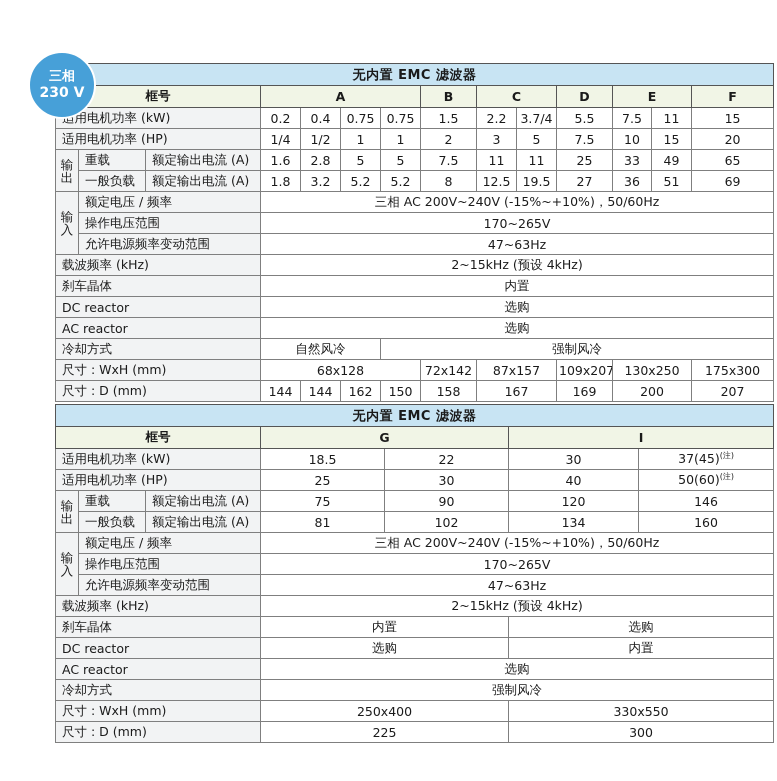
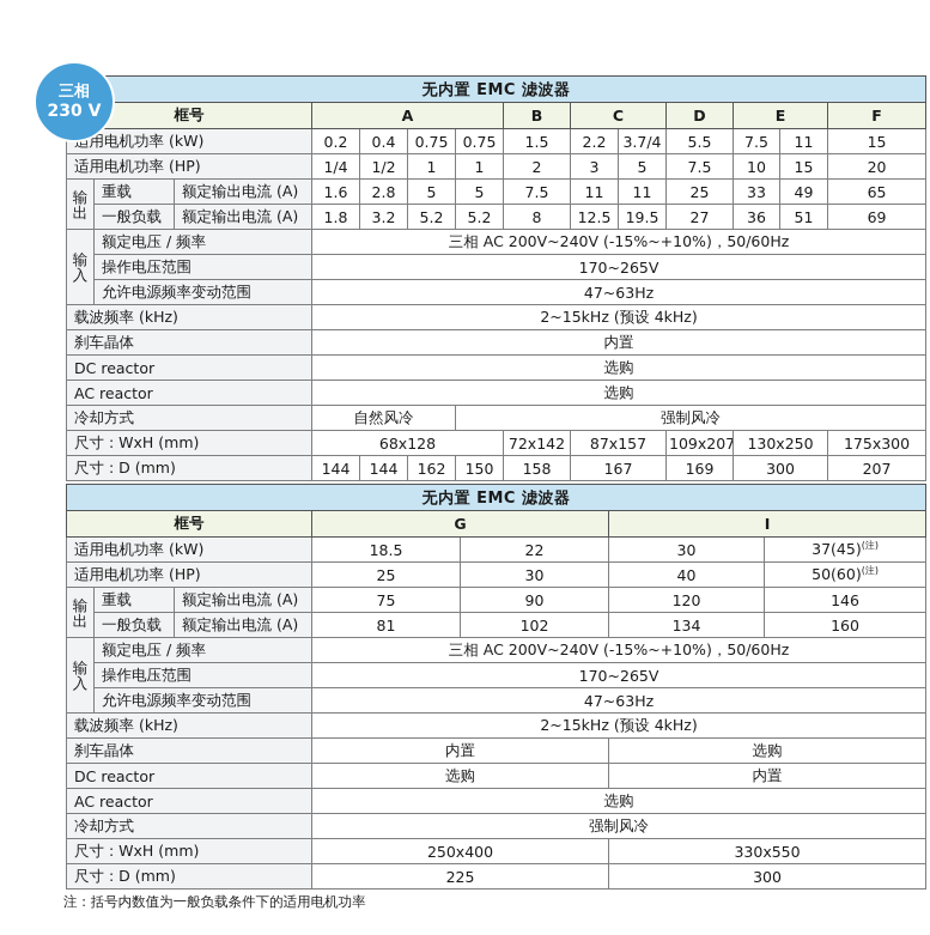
  无内置 EMC 滤波器
  框号	A	B	C	D	E	F
  用电机功率 (kW)	0.2	0.4	0.75	0.75	1.5	2.2	3.7/4	5.5	7.5	11	15
  适用电机功率 (HP)	1/4	1/2	1	1	2	3	5	7.5	10	15	20
  输 出	重载	额定输出电流 (A)	1.6	2.8	5	5	7.5	11	11	25	33	49	65
  一般负载	额定输出电流 (A)	1.8	3.2	5.2	5.2	8	12.5	19.5	27	36	51	69
  输 入	额定电压 / 频率	三相 AC 200V~240V (-15%~+10%)，50/60Hz
  操作电压范围	170~265V
  允许电源频率变动范围	47~63Hz
  载波频率 (kHz)	2~15kHz (预设 4kHz)
  刹车晶体	内置
  DC reactor	选购
  AC reactor	选购
  冷却方式	自然风冷	强制风冷
  尺寸 : WxH (mm)	68x128	72x142	87x157	109x207	130x250	175x300
- 尺寸 : D (mm)	144	144	162	150	158	167	169	200	207
+ 尺寸 : D (mm)	144	144	162	150	158	167	169	300	207
  无内置 EMC 滤波器
  框号	G	I
  适用电机功率 (kW)	18.5	22	30	37(45)(注)
  适用电机功率 (HP)	25	30	40	50(60)(注)
  输 出	重载	额定输出电流 (A)	75	90	120	146
  一般负载	额定输出电流 (A)	81	102	134	160
  输 入	额定电压 / 频率	三相 AC 200V~240V (-15%~+10%)，50/60Hz
  操作电压范围	170~265V
  允许电源频率变动范围	47~63Hz
  载波频率 (kHz)	2~15kHz (预设 4kHz)
  刹车晶体	内置	选购
  DC reactor	选购	内置
  AC reactor	选购
  冷却方式	强制风冷
  尺寸 : WxH (mm)	250x400	330x550
  尺寸 : D (mm)	225	300
  三相
  230 V
+ 注 : 括号内数值为一般负载条件下的适用电机功率
